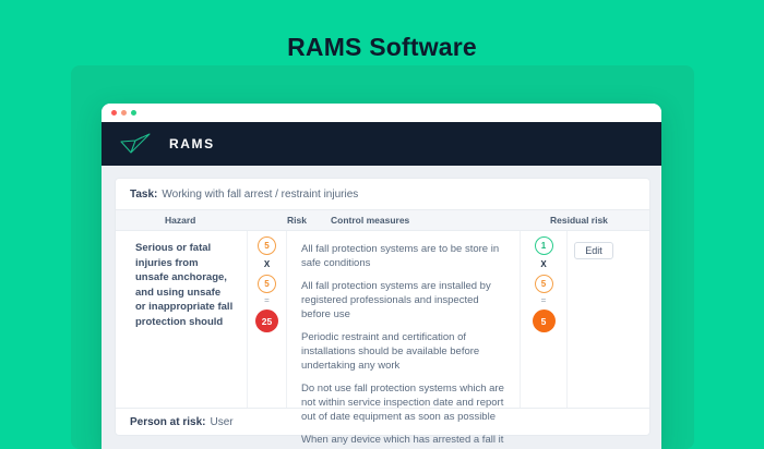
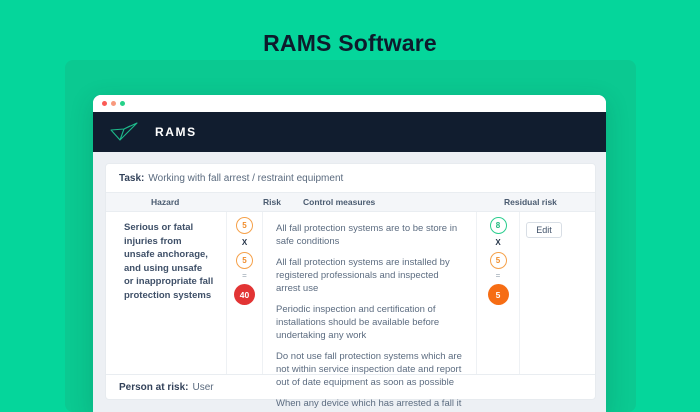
  RAMS Software
  RAMS
  Task:
- Working with fall arrest / restraint injuries
+ Working with fall arrest / restraint equipment
  Hazard
  Risk
  Control measures
  Residual risk
- Serious or fatal injuries from unsafe anchorage, and using unsafe or inappropriate fall protection should
+ Serious or fatal injuries from unsafe anchorage, and using unsafe or inappropriate fall protection systems
  5
  X
  5
  =
- 25
+ 40
  All fall protection systems are to be store in safe conditions
- All fall protection systems are installed by registered professionals and inspected before use
+ All fall protection systems are installed by registered professionals and inspected arrest use
- Periodic restraint and certification of installations should be available before undertaking any work
+ Periodic inspection and certification of installations should be available before undertaking any work
  Do not use fall protection systems which are not within service inspection date and report out of date equipment as soon as possible
- 1
+ 8
  X
  5
  =
  5
  Edit
  Person at risk:
  User
